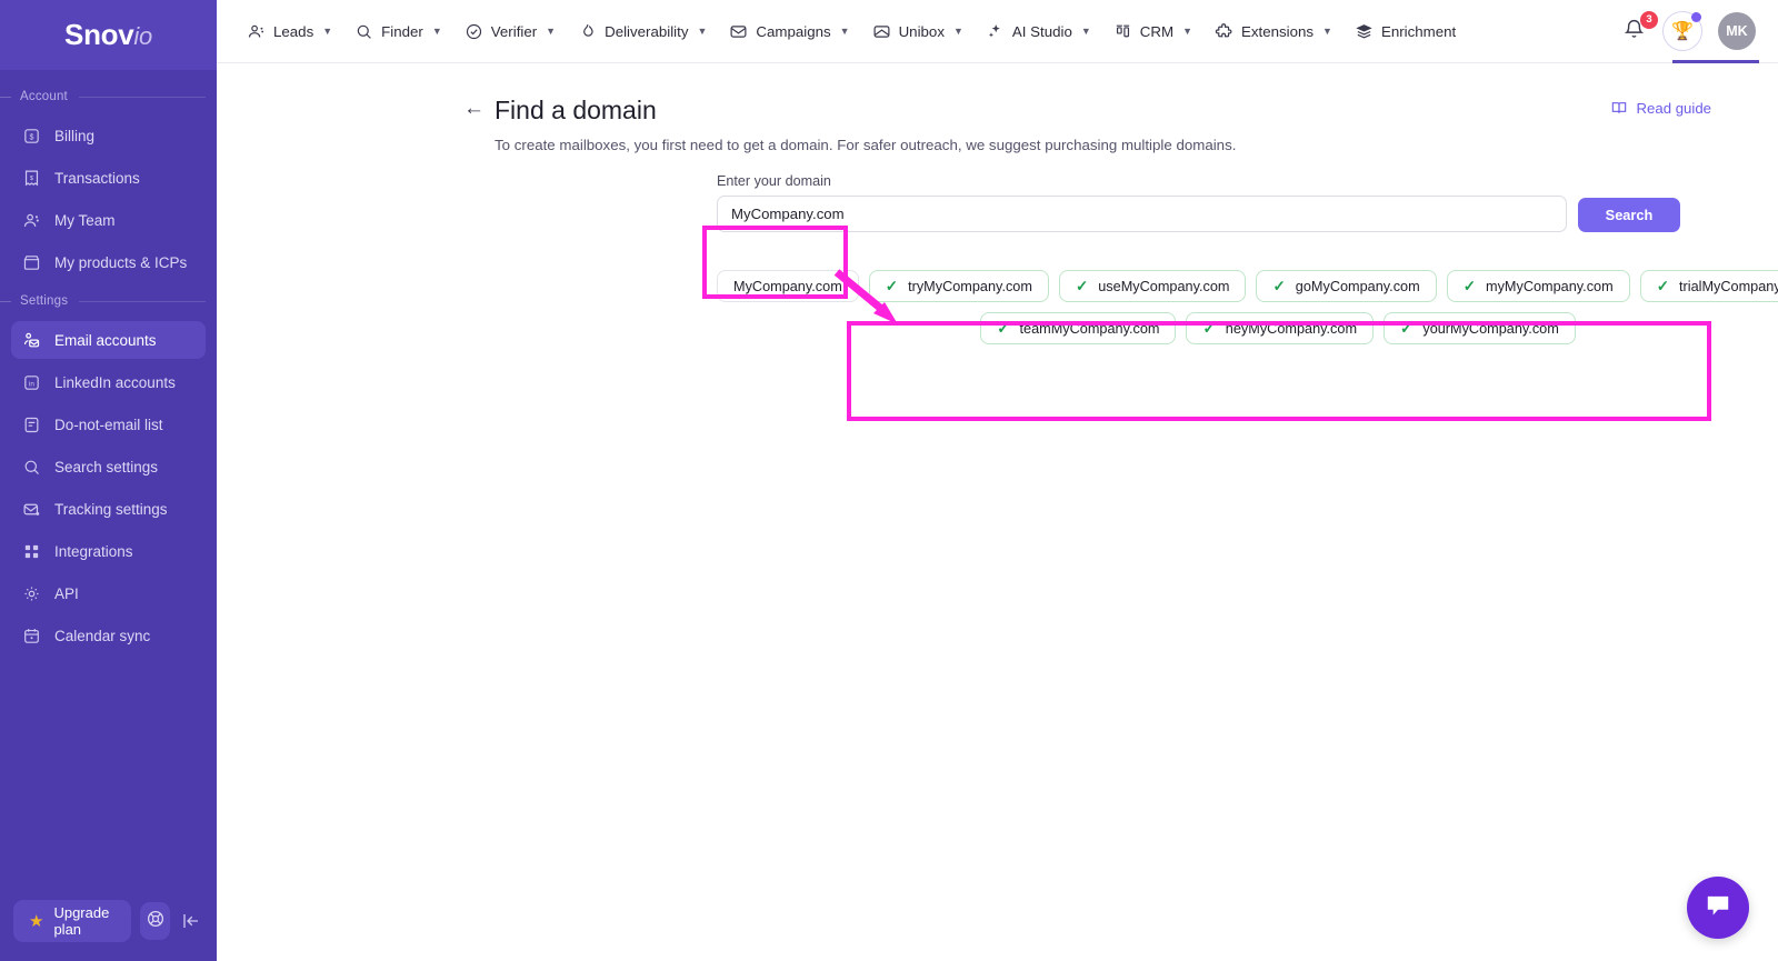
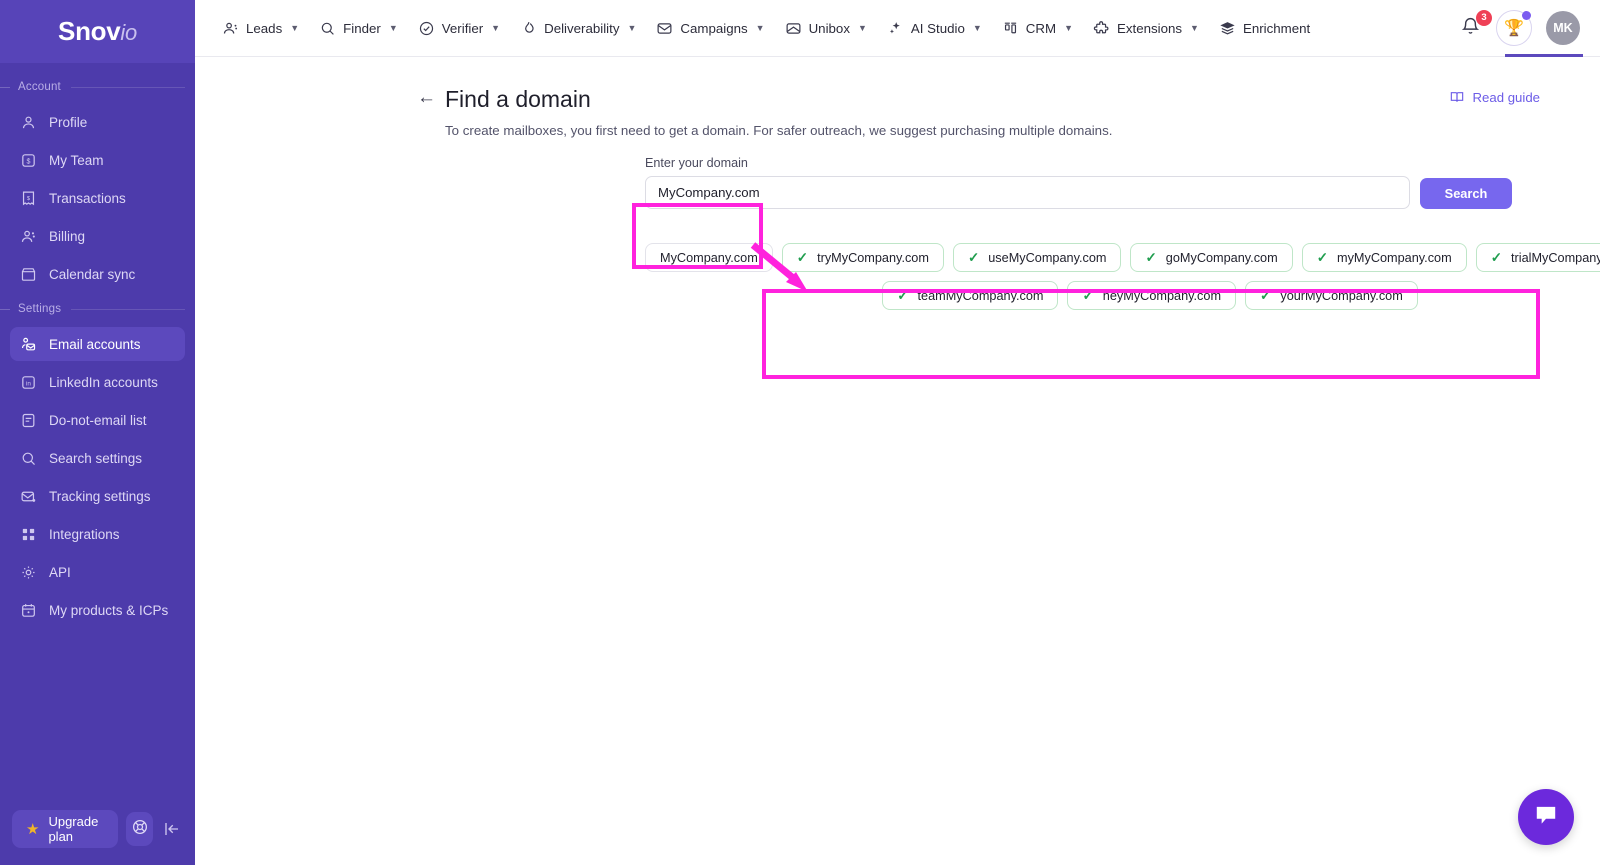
  Snovio
  Account
+ Profile
  $
- Billing
+ My Team
  Transactions
- My Team
+ Billing
- My products & ICPs
+ Calendar sync
  Settings
  Email accounts
  LinkedIn accounts
  Do-not-email list
  Search settings
  Tracking settings
  Integrations
  API
- Calendar sync
+ My products & ICPs
  ★
  Upgrade plan
  Leads
  ▼
  Finder
  ▼
  Verifier
  ▼
  Deliverability
  ▼
  Campaigns
  ▼
  Unibox
  ▼
  AI Studio
  ▼
  CRM
  ▼
  Extensions
  ▼
  Enrichment
  3
  🏆
  MK
  ←
  Find a domain
  To create mailboxes, you first need to get a domain. For safer outreach, we suggest purchasing multiple domains.
  Read guide
  Enter your domain
  MyCompany.com
  Search
  MyCompany.com
  ✓
  tryMyCompany.com
  ✓
  useMyCompany.com
  ✓
  goMyCompany.com
  ✓
  myMyCompany.com
  ✓
  trialMyCompany
  ✓
  teamMyCompany.com
  ✓
  heyMyCompany.com
  ✓
  yourMyCompany.com
